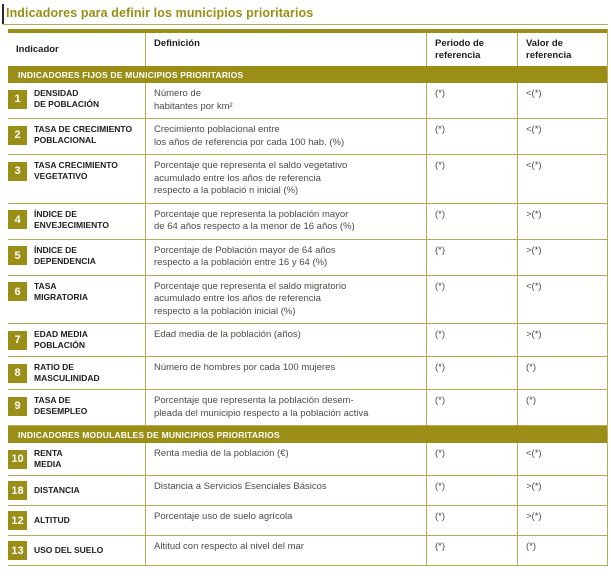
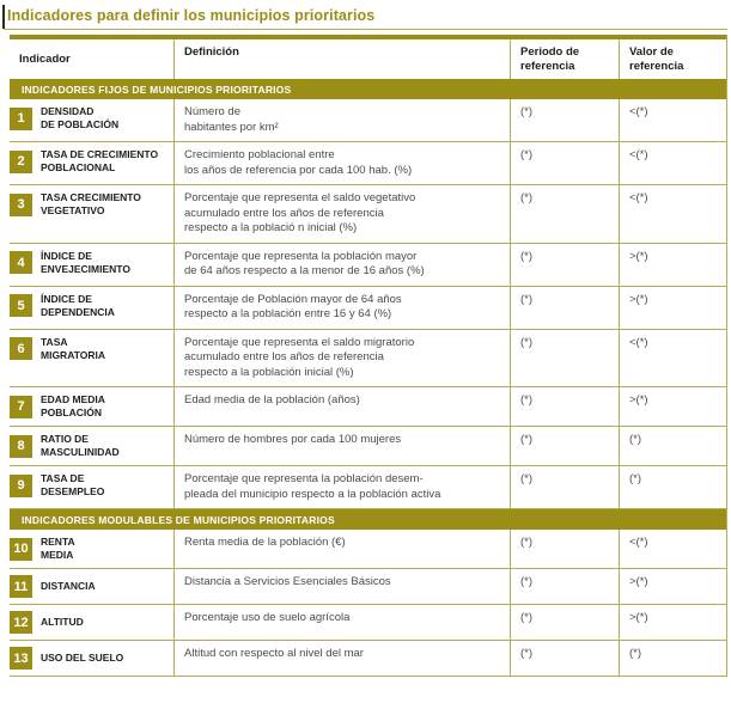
  Indicadores para definir los municipios prioritarios
  Indicador
  Definición
  Periodo de
  referencia
  Valor de
  referencia
  INDICADORES FIJOS DE MUNICIPIOS PRIORITARIOS
  1
  DENSIDAD
  DE POBLACIÓN
  Número de
  habitantes por km²
  (*)
  <(*)
  2
  TASA DE CRECIMIENTO
  POBLACIONAL
  Crecimiento poblacional entre
  los años de referencia por cada 100 hab. (%)
  (*)
  <(*)
  3
  TASA CRECIMIENTO
  VEGETATIVO
  Porcentaje que representa el saldo vegetativo
  acumulado entre los años de referencia
  respecto a la població n inicial (%)
  (*)
  <(*)
  4
  ÍNDICE DE
  ENVEJECIMIENTO
  Porcentaje que representa la población mayor
  de 64 años respecto a la menor de 16 años (%)
  (*)
  >(*)
  5
  ÍNDICE DE
  DEPENDENCIA
  Porcentaje de Población mayor de 64 años
  respecto a la población entre 16 y 64 (%)
  (*)
  >(*)
  6
  TASA
  MIGRATORIA
  Porcentaje que representa el saldo migratorio
  acumulado entre los años de referencia
  respecto a la población inicial (%)
  (*)
  <(*)
  7
  EDAD MEDIA
  POBLACIÓN
  Edad media de la población (años)
  (*)
  >(*)
  8
  RATIO DE
  MASCULINIDAD
  Número de hombres por cada 100 mujeres
  (*)
  (*)
  9
  TASA DE
  DESEMPLEO
  Porcentaje que representa la población desem-
  pleada del municipio respecto a la población activa
  (*)
  (*)
  INDICADORES MODULABLES DE MUNICIPIOS PRIORITARIOS
  10
  RENTA
  MEDIA
  Renta media de la población (€)
  (*)
  <(*)
- 18
+ 11
  DISTANCIA
  Distancia a Servicios Esenciales Básicos
  (*)
  >(*)
  12
  ALTITUD
  Porcentaje uso de suelo agrícola
  (*)
  >(*)
  13
  USO DEL SUELO
  Altitud con respecto al nivel del mar
  (*)
  (*)
